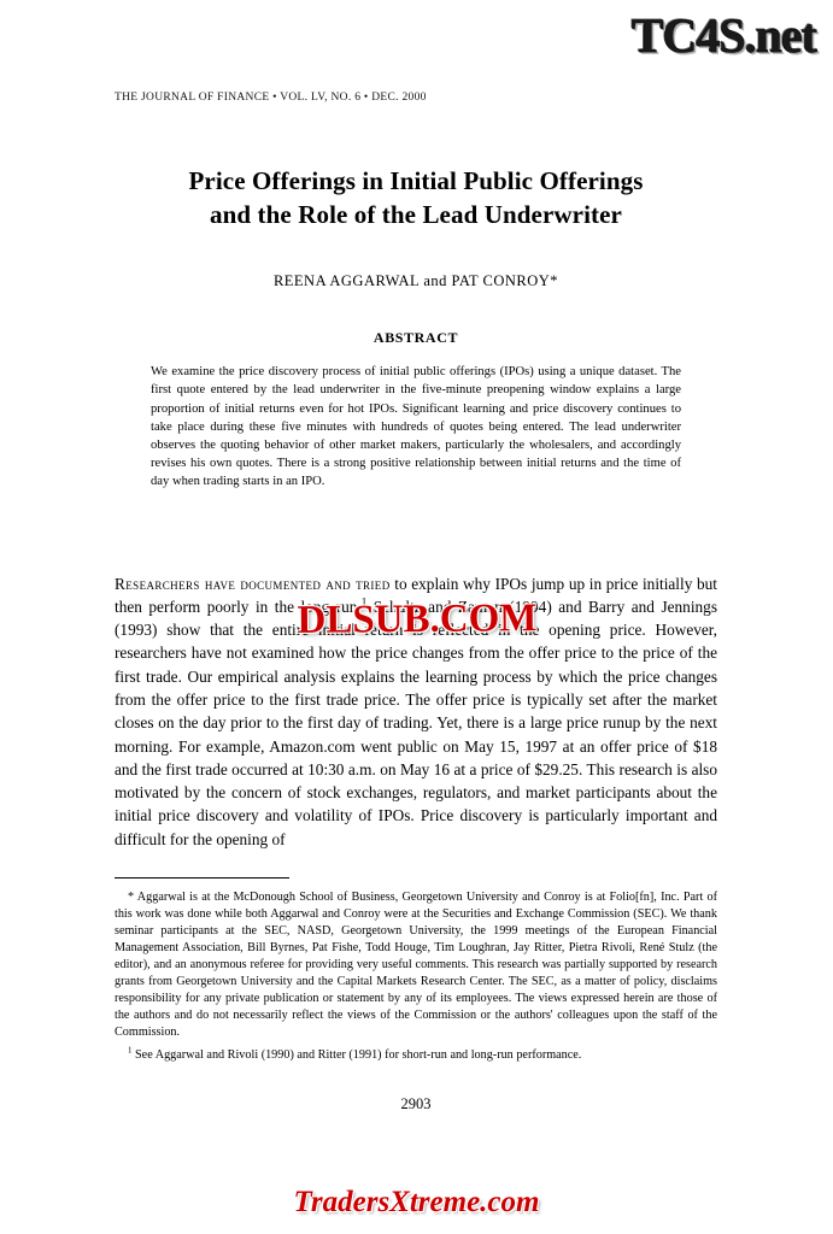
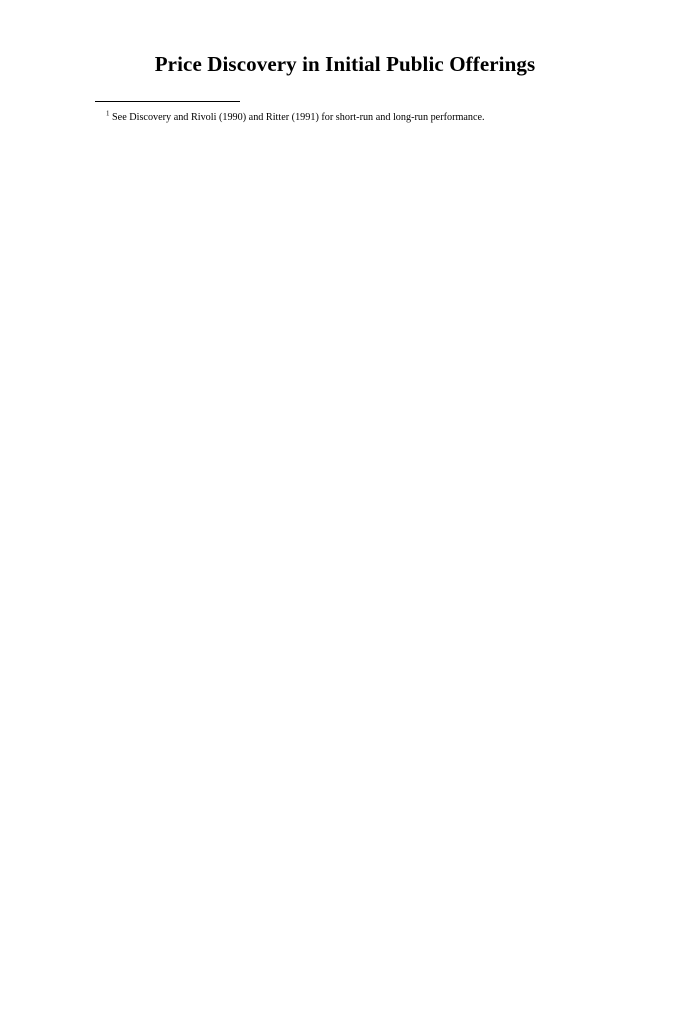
- TC4S.net
- THE JOURNAL OF FINANCE • VOL. LV, NO. 6 • DEC. 2000
- Price Offerings in Initial Public Offerings
+ Price Discovery in Initial Public Offerings
- and the Role of the Lead Underwriter
- REENA AGGARWAL and PAT CONROY*
- ABSTRACT
- We examine the price discovery process of initial public offerings (IPOs) using a unique dataset. The first quote entered by the lead underwriter in the five-minute preopening window explains a large proportion of initial returns even for hot IPOs. Significant learning and price discovery continues to take place during these five minutes with hundreds of quotes being entered. The lead underwriter observes the quoting behavior of other market makers, particularly the wholesalers, and accordingly revises his own quotes. There is a strong positive relationship between initial returns and the time of day when trading starts in an IPO.
- Researchers have documented and tried to explain why IPOs jump up in price initially but then perform poorly in the long run.1 Schultz and Zaman (1994) and Barry and Jennings (1993) show that the entire initial return is reflected in the opening price. However, researchers have not examined how the price changes from the offer price to the price of the first trade. Our empirical analysis explains the learning process by which the price changes from the offer price to the first trade price. The offer price is typically set after the market closes on the day prior to the first day of trading. Yet, there is a large price runup by the next morning. For example, Amazon.com went public on May 15, 1997 at an offer price of $18 and the first trade occurred at 10:30 a.m. on May 16 at a price of $29.25. This research is also motivated by the concern of stock exchanges, regulators, and market participants about the initial price discovery and volatility of IPOs. Price discovery is particularly important and difficult for the opening of
- * Aggarwal is at the McDonough School of Business, Georgetown University and Conroy is at Folio[fn], Inc. Part of this work was done while both Aggarwal and Conroy were at the Securities and Exchange Commission (SEC). We thank seminar participants at the SEC, NASD, Georgetown University, the 1999 meetings of the European Financial Management Association, Bill Byrnes, Pat Fishe, Todd Houge, Tim Loughran, Jay Ritter, Pietra Rivoli, René Stulz (the editor), and an anonymous referee for providing very useful comments. This research was partially supported by research grants from Georgetown University and the Capital Markets Research Center. The SEC, as a matter of policy, disclaims responsibility for any private publication or statement by any of its employees. The views expressed herein are those of the authors and do not necessarily reflect the views of the Commission or the authors' colleagues upon the staff of the Commission.
- See Aggarwal and Rivoli (1990) and Ritter (1991) for short-run and long-run performance.
+ See Discovery and Rivoli (1990) and Ritter (1991) for short-run and long-run performance.
- 2903
- DLSUB.COM
- TradersXtreme.com
